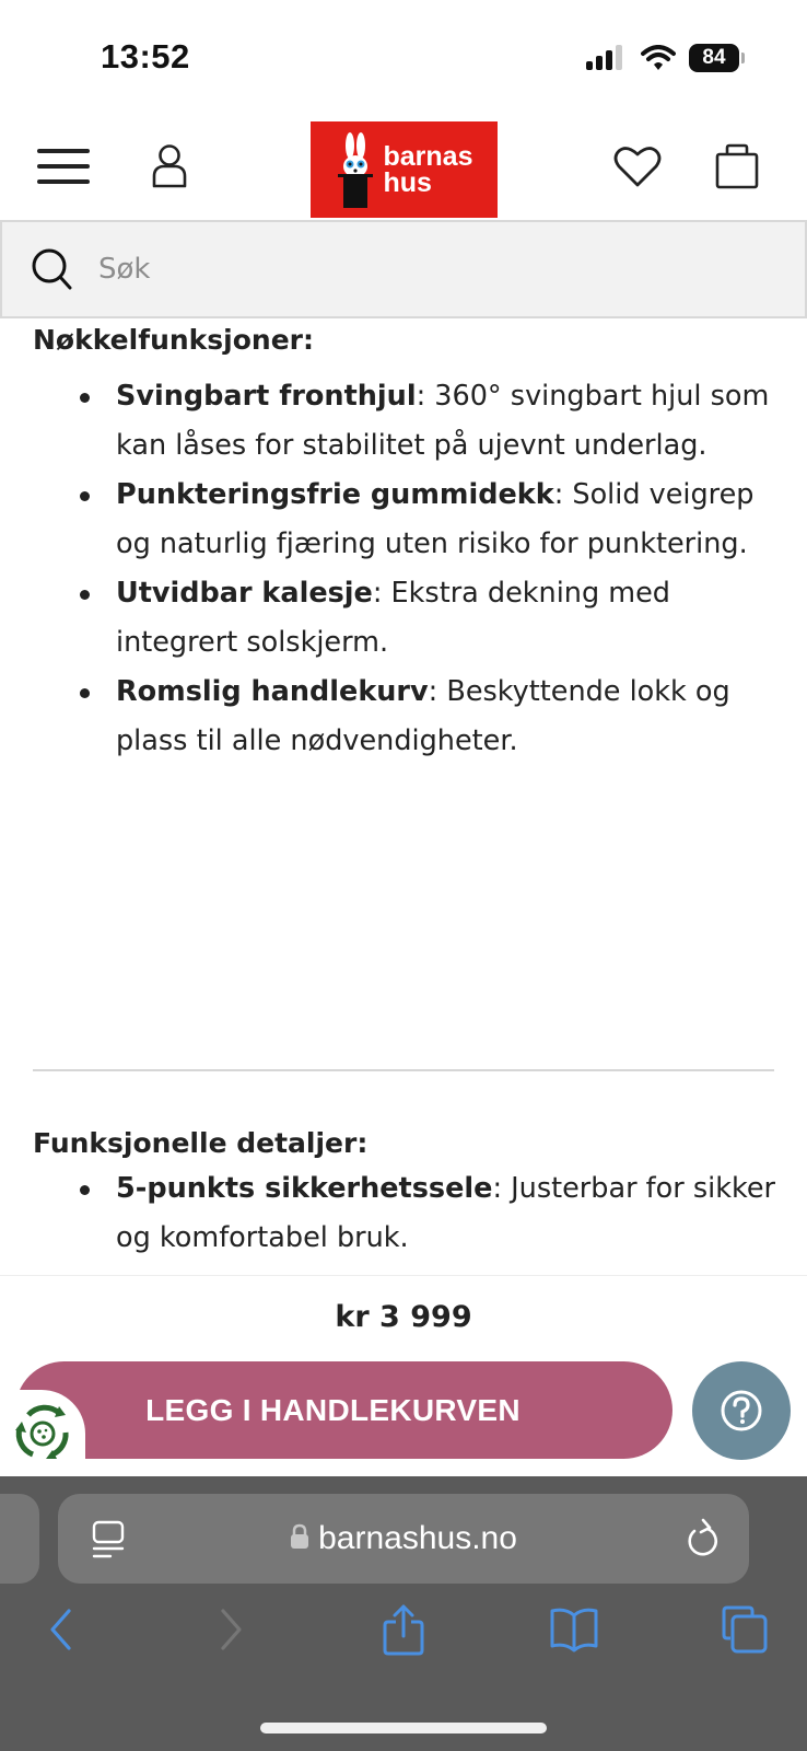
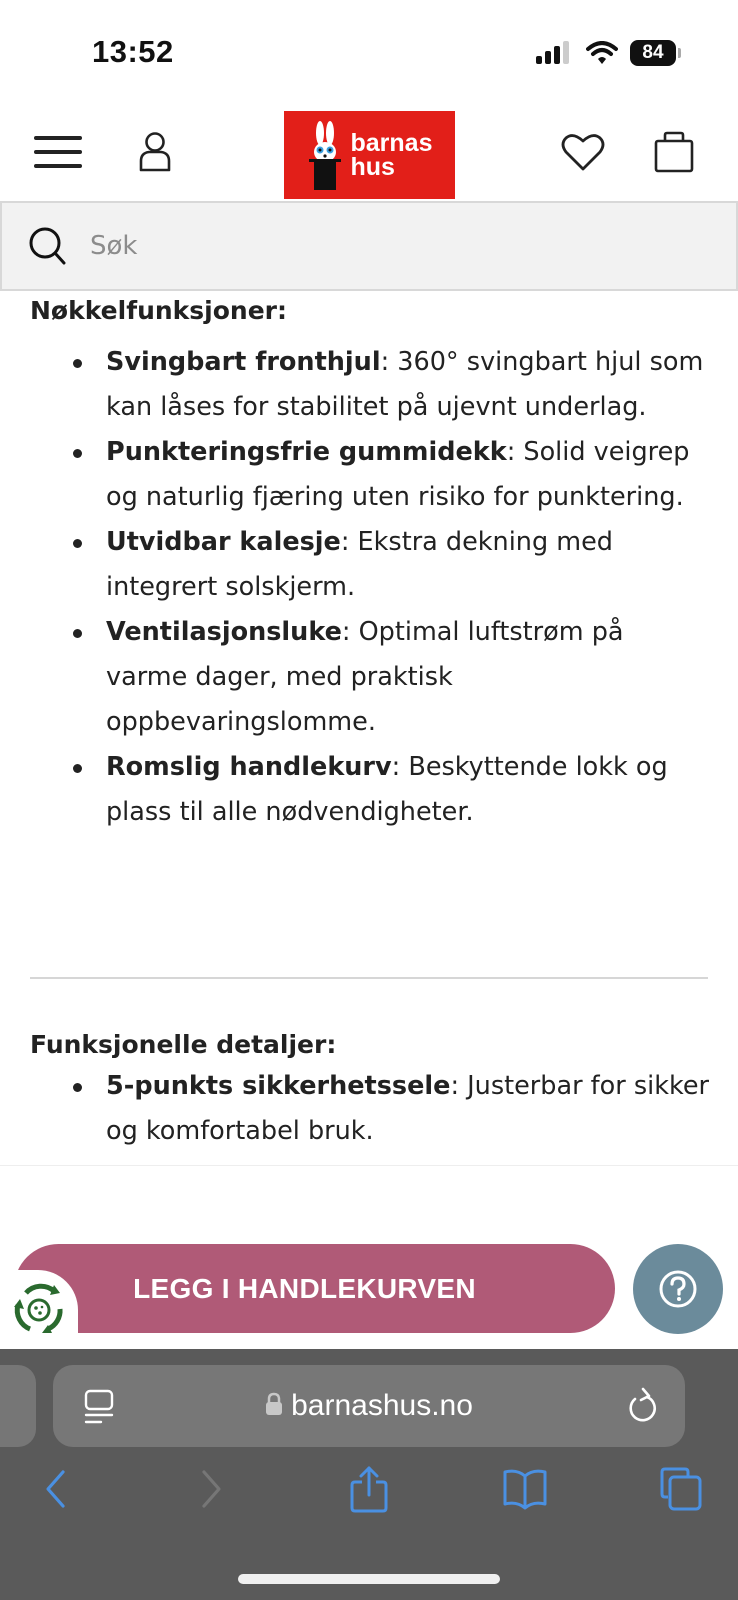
  13:52
  84
  barnas
  hus
  Søk
  Nøkkelfunksjoner:
  Svingbart fronthjul: 360° svingbart hjul som kan låses for stabilitet på ujevnt underlag.
  Punkteringsfrie gummidekk: Solid veigrep og naturlig fjæring uten risiko for punktering.
  Utvidbar kalesje: Ekstra dekning med integrert solskjerm.
+ Ventilasjonsluke: Optimal luftstrøm på varme dager, med praktisk oppbevaringslomme.
  Romslig handlekurv: Beskyttende lokk og plass til alle nødvendigheter.
  Funksjonelle detaljer:
  5-punkts sikkerhetssele: Justerbar for sikker og komfortabel bruk.
- kr 3 999
  LEGG I HANDLEKURVEN
  barnashus.no
